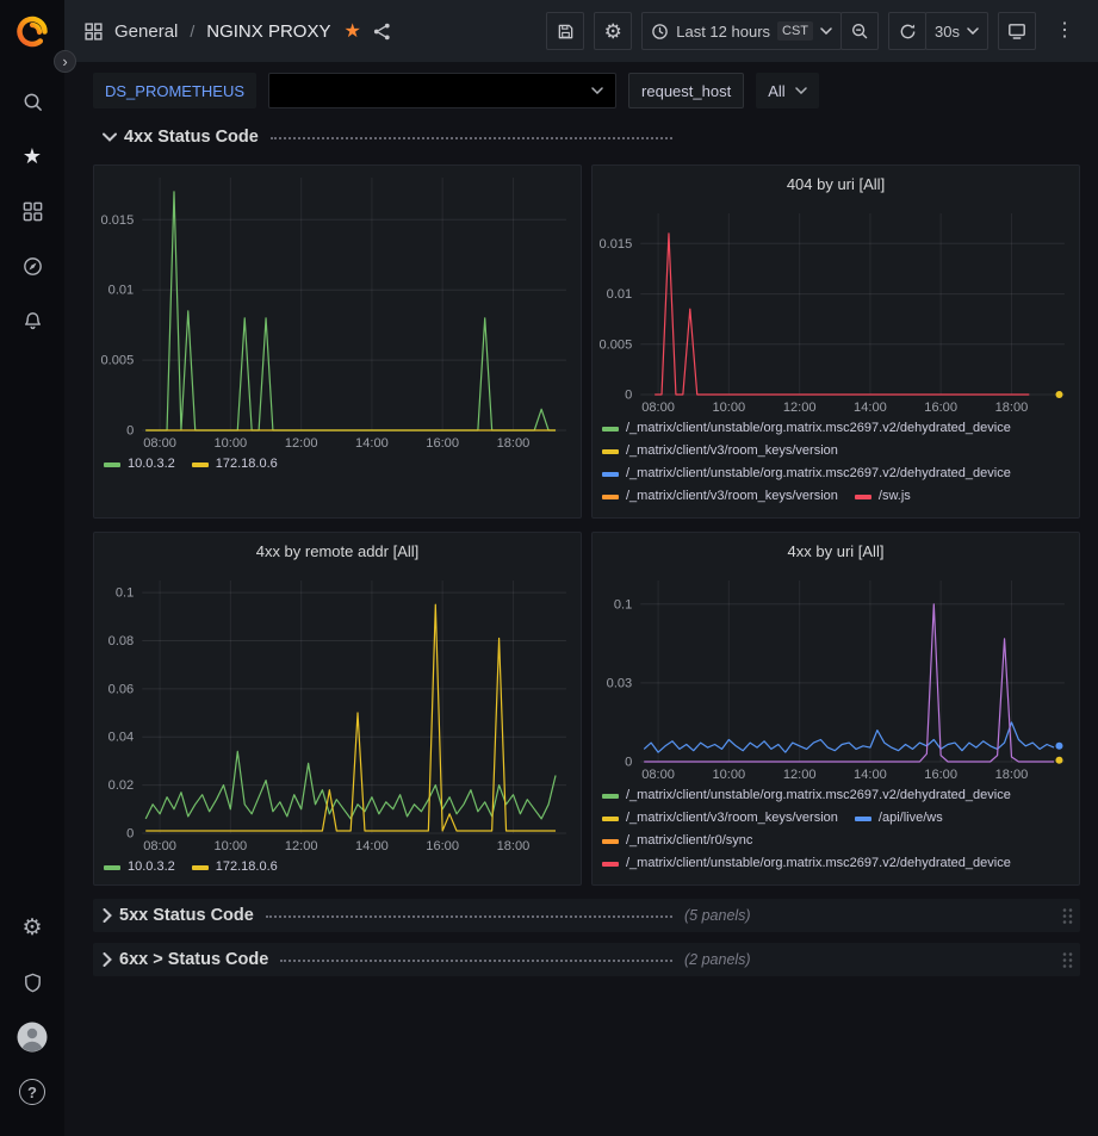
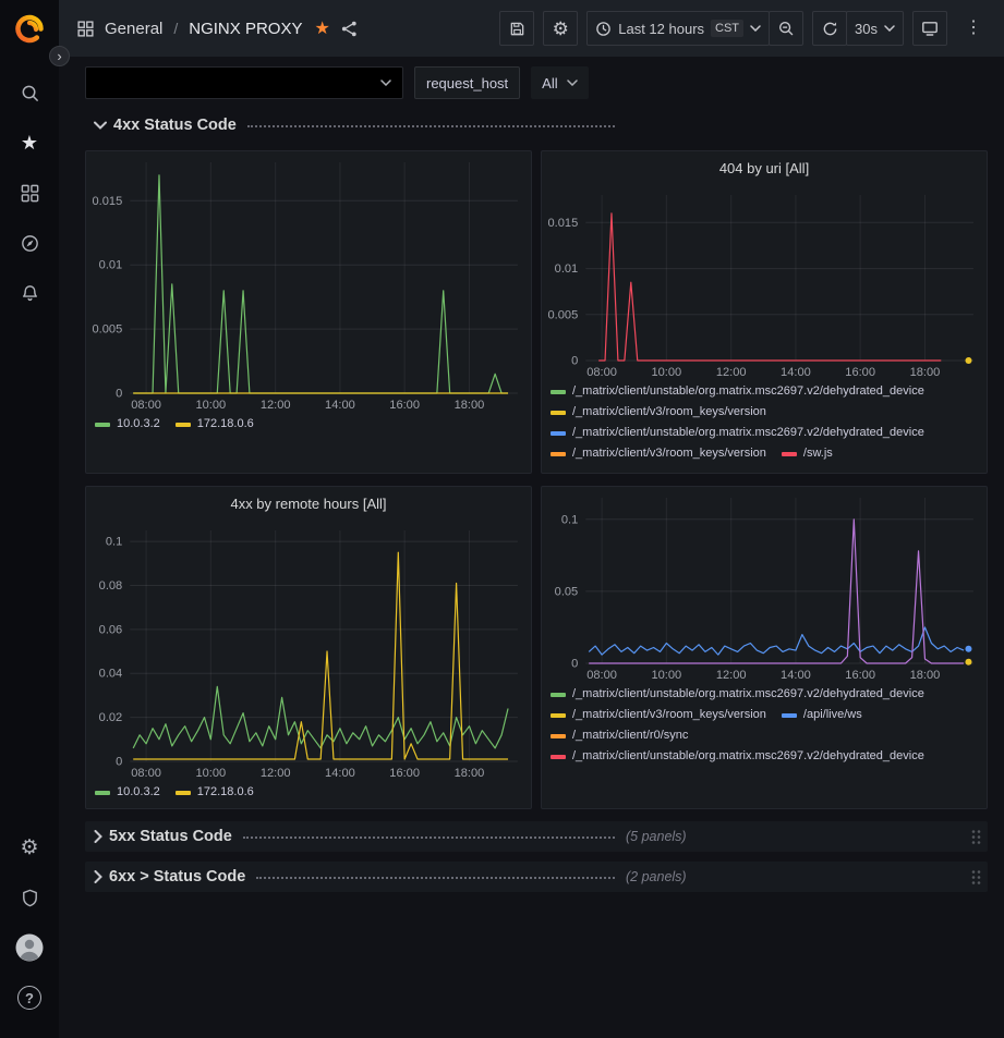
  ★
  ⚙
  ?
  ›
  General
  /
  NGINX PROXY
  ★
  ⚙
  Last 12 hours
  CST
  30s
  ⋮
- DS_PROMETHEUS
  request_host
  All
  4xx Status Code
  08:00
  10:00
  12:00
  14:00
  16:00
  18:00
  0
  0.005
  0.01
  0.015
  10.0.3.2
  172.18.0.6
  404 by uri [All]
  08:00
  10:00
  12:00
  14:00
  16:00
  18:00
  0
  0.005
  0.01
  0.015
  /_matrix/client/unstable/org.matrix.msc2697.v2/dehydrated_device
  /_matrix/client/v3/room_keys/version
  /_matrix/client/unstable/org.matrix.msc2697.v2/dehydrated_device
  /_matrix/client/v3/room_keys/version
  /sw.js
- 4xx by remote addr [All]
+ 4xx by remote hours [All]
  08:00
  10:00
  12:00
  14:00
  16:00
  18:00
  0
  0.02
  0.04
  0.06
  0.08
  0.1
  10.0.3.2
  172.18.0.6
- 4xx by uri [All]
  08:00
  10:00
  12:00
  14:00
  16:00
  18:00
  0
- 0.03
+ 0.05
  0.1
  /_matrix/client/unstable/org.matrix.msc2697.v2/dehydrated_device
  /_matrix/client/v3/room_keys/version
  /api/live/ws
  /_matrix/client/r0/sync
  /_matrix/client/unstable/org.matrix.msc2697.v2/dehydrated_device
  5xx Status Code
  (5 panels)
  6xx > Status Code
  (2 panels)
